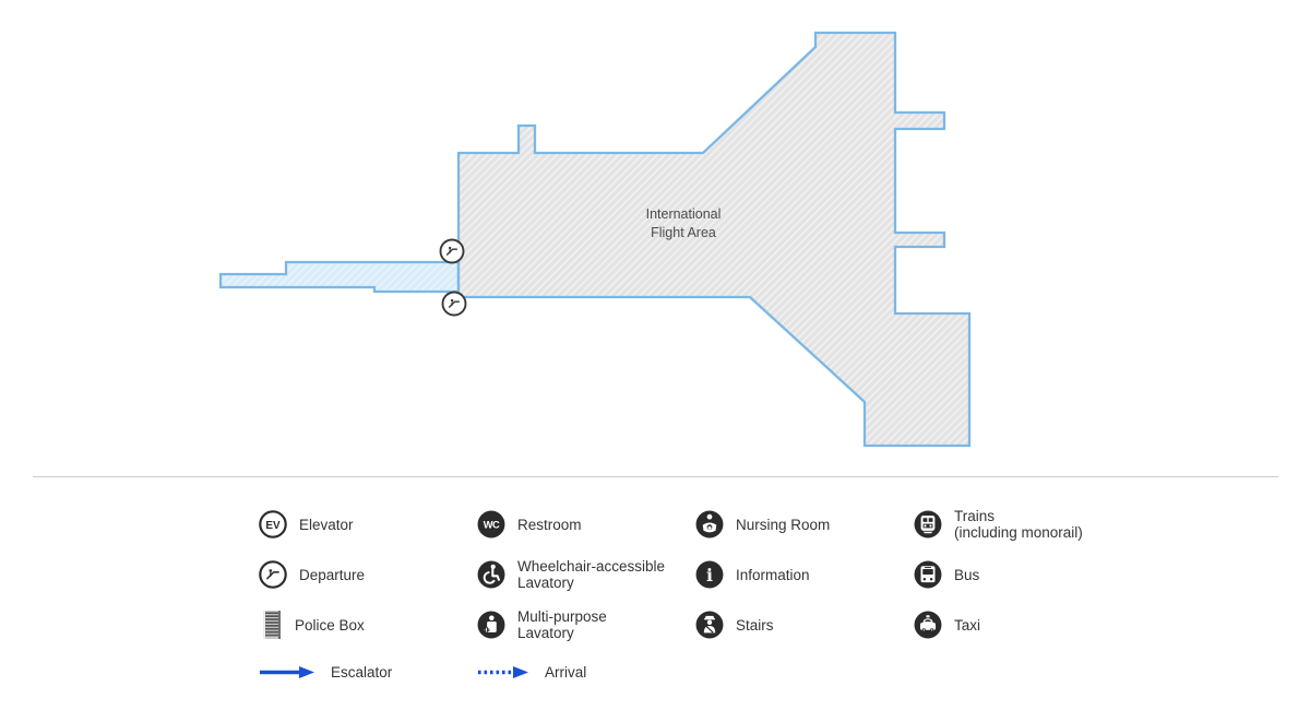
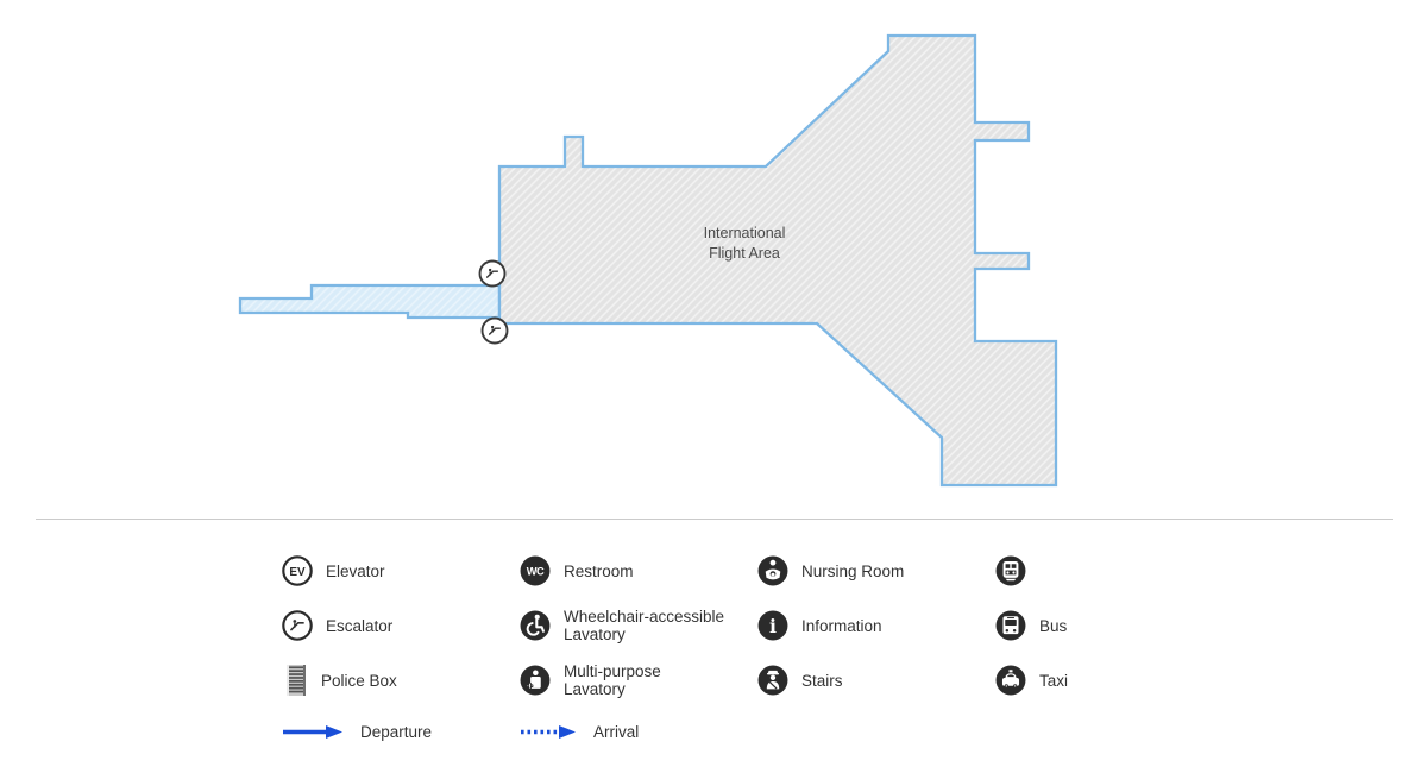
  International
  Flight Area
  EV
  Elevator
- Departure
+ Escalator
  Police Box
- Escalator
+ Departure
  WC
  Restroom
  Wheelchair-accessible
  Lavatory
  Multi-purpose
  Lavatory
  Arrival
  Nursing Room
  i
  Information
  Stairs
- Trains
- (including monorail)
  Bus
  Taxi
